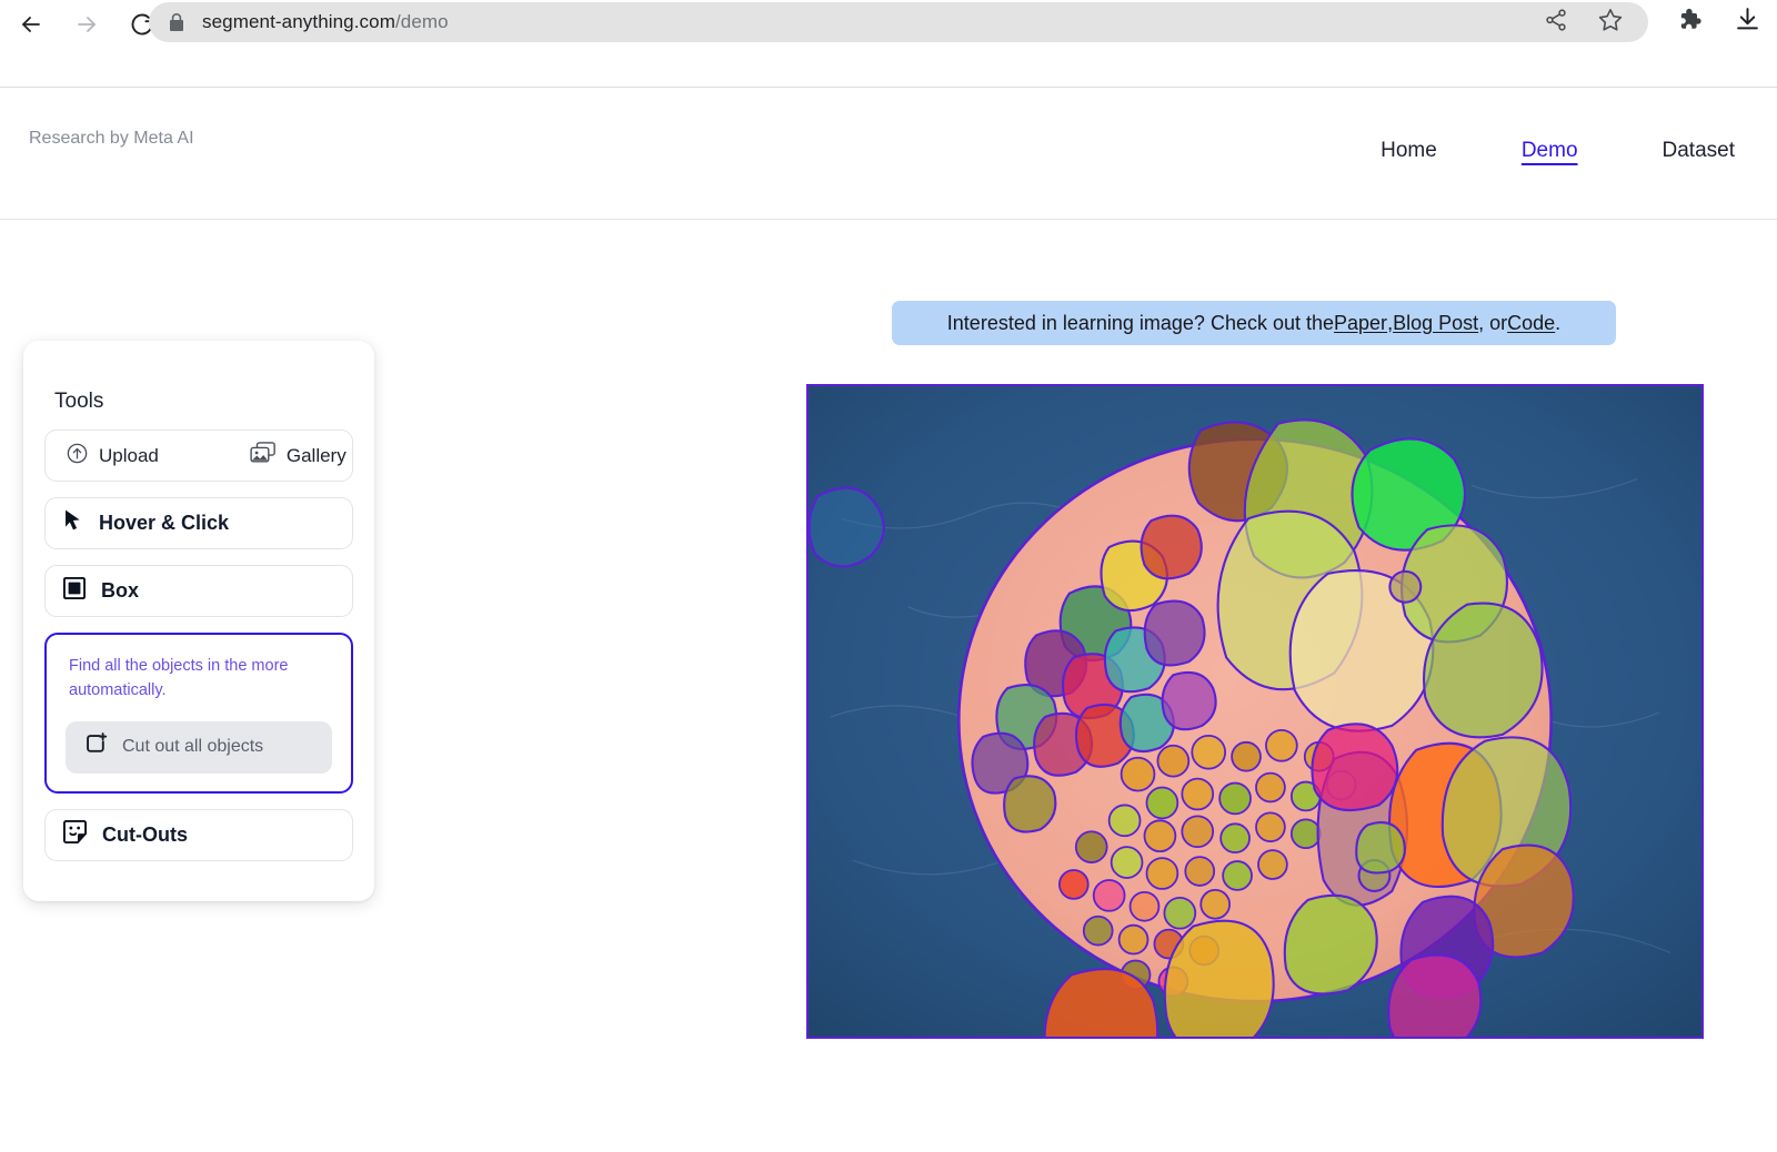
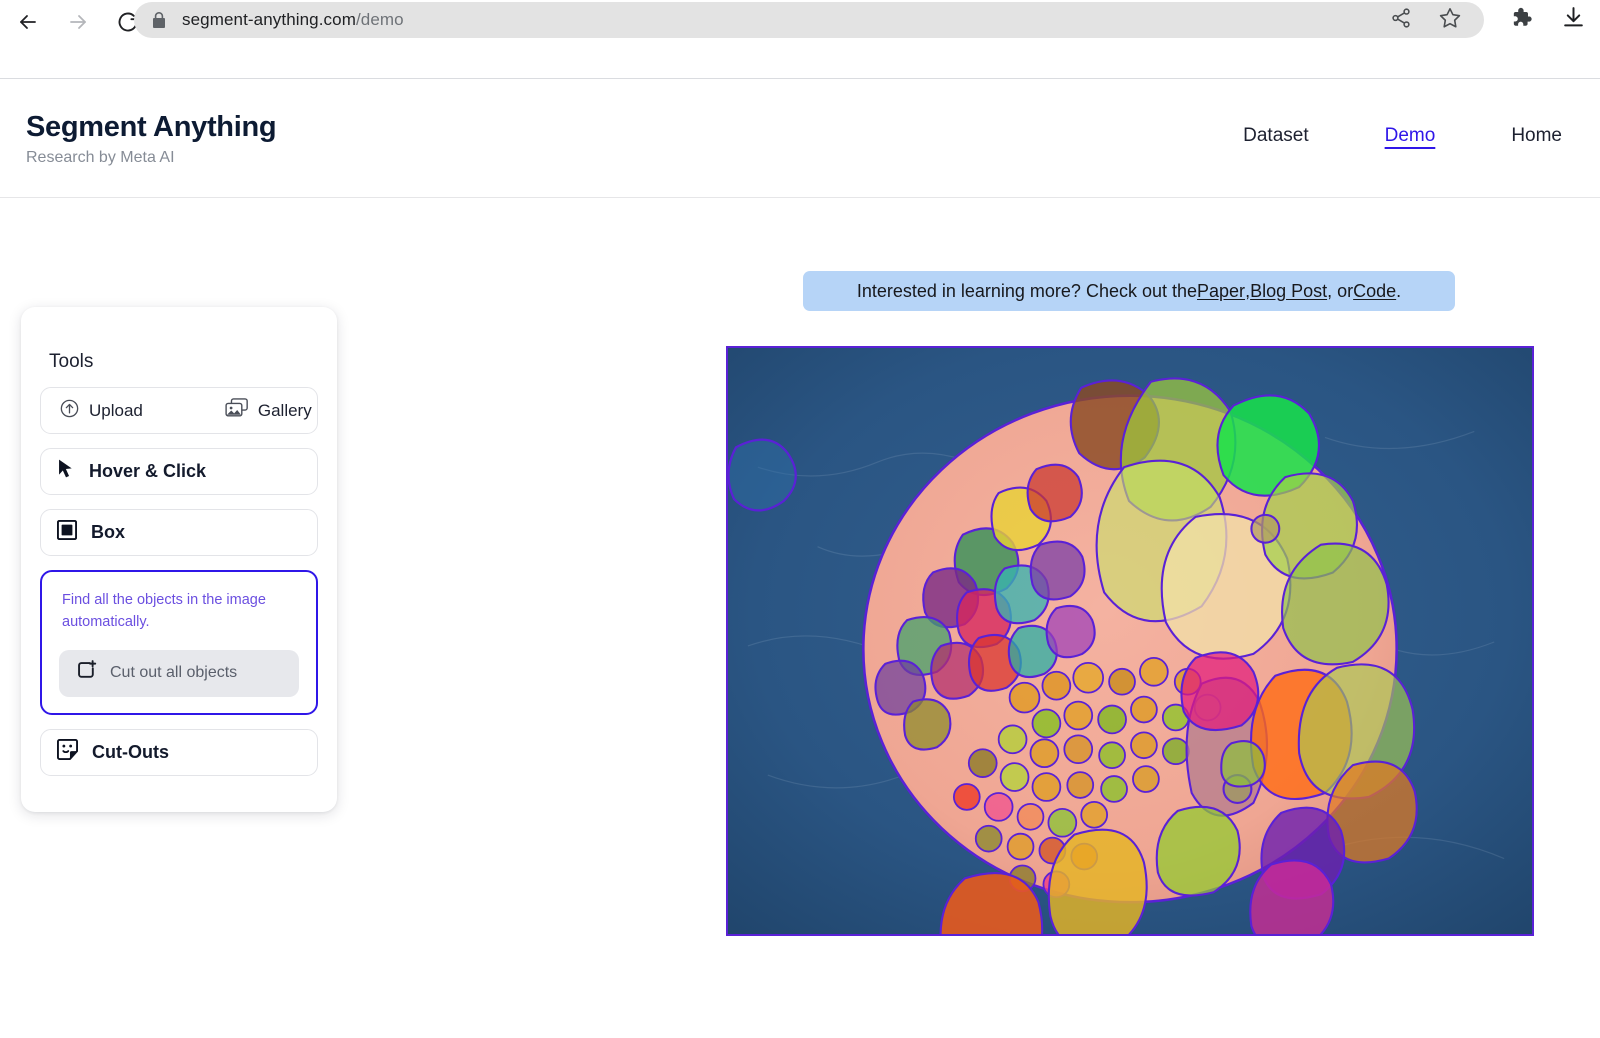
  segment-anything.com/demo
+ Segment Anything
  Research by Meta AI
- Home
+ Dataset
  Demo
- Dataset
+ Home
  Tools
  Upload
  Gallery
  Hover & Click
  Box
- Find all the objects in the more automatically.
+ Find all the objects in the image automatically.
  Cut out all objects
  Cut-Outs
- Interested in learning image? Check out the
+ Interested in learning more? Check out the
  Paper
  ,
  Blog Post
  , or
  Code
  .
